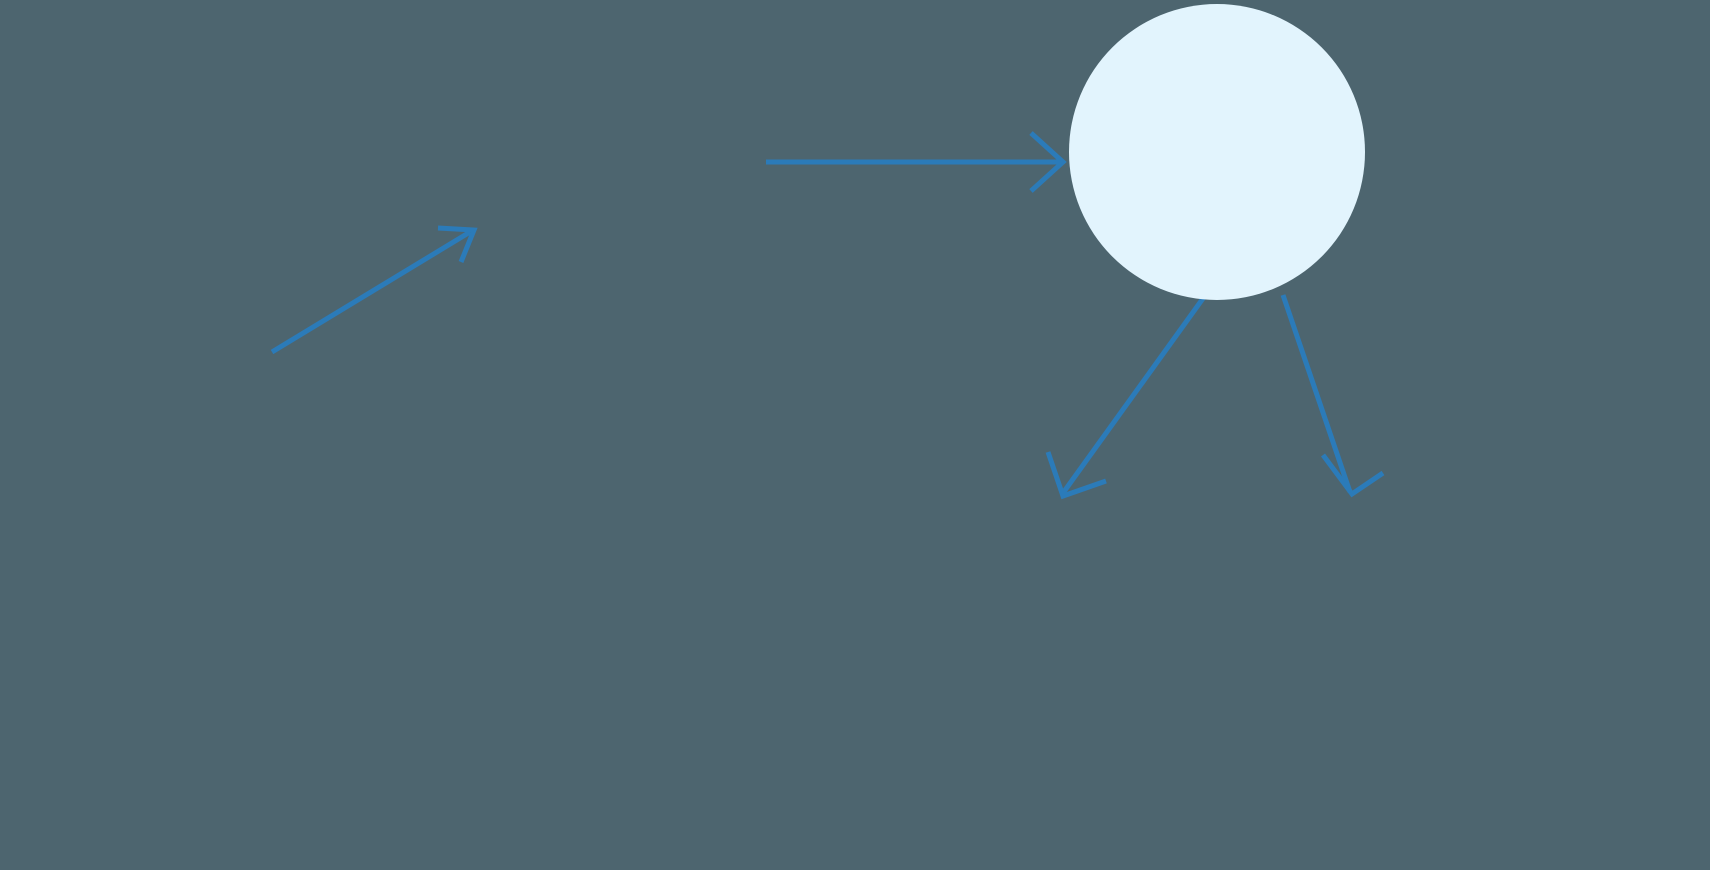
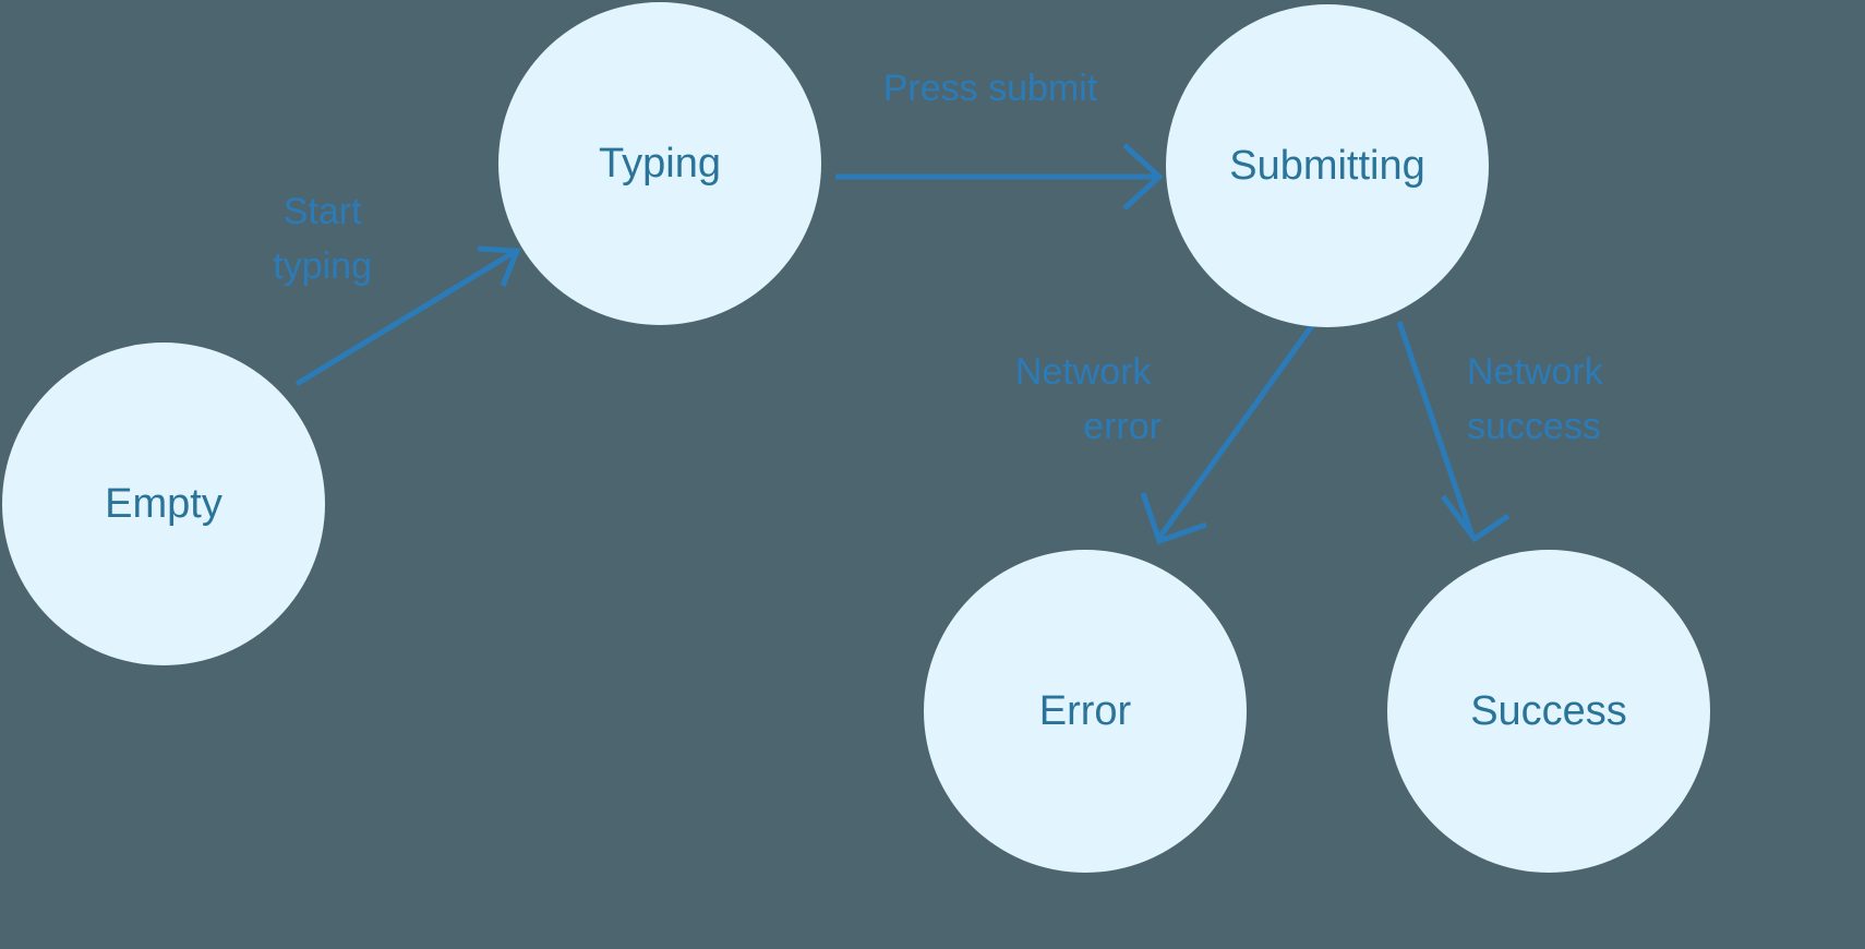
+ Start typing
+ Press submit
+ Network error
+ Network success
+ Empty
+ Typing
+ Submitting
+ Error
+ Success
